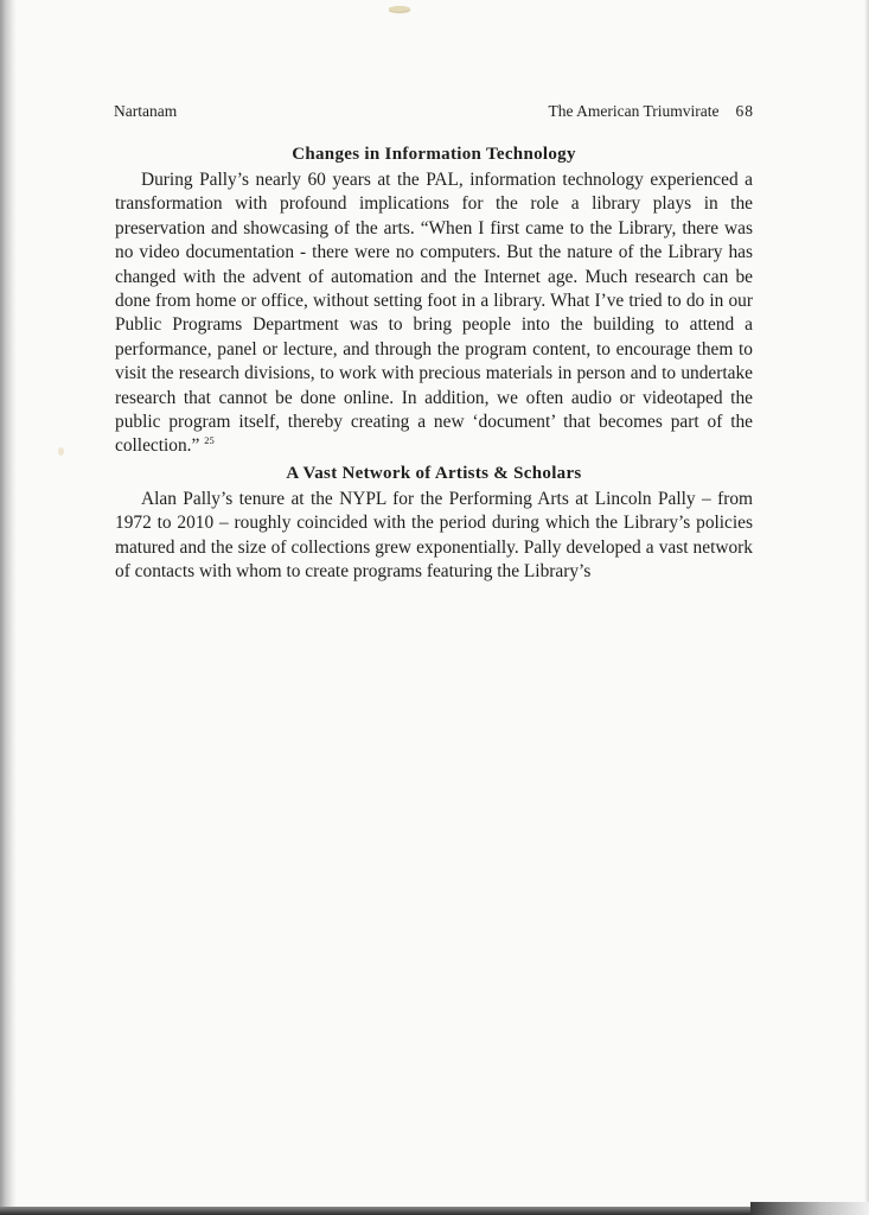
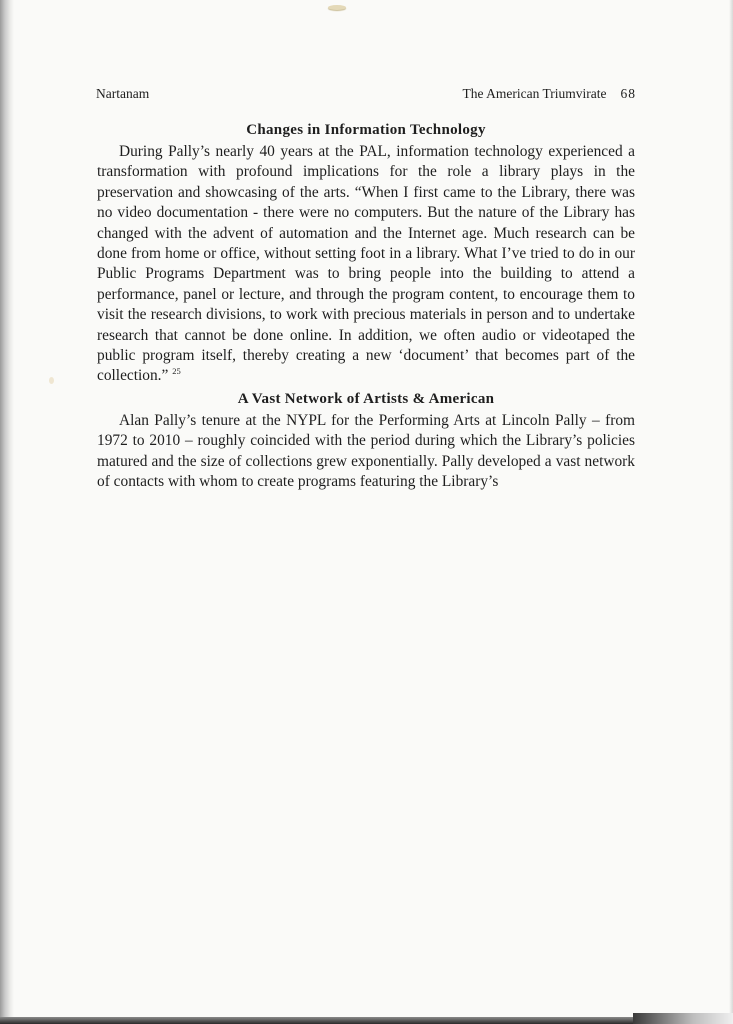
  Nartanam
  The American Triumvirate 68
  Changes in Information Technology
- During Pally’s nearly 60 years at the PAL, information technology experienced a transformation with profound implications for the role a library plays in the preservation and showcasing of the arts. “When I first came to the Library, there was no video documentation - there were no computers. But the nature of the Library has changed with the advent of automation and the Internet age. Much research can be done from home or office, without setting foot in a library. What I’ve tried to do in our Public Programs Department was to bring people into the building to attend a performance, panel or lecture, and through the program content, to encourage them to visit the research divisions, to work with precious materials in person and to undertake research that cannot be done online. In addition, we often audio or videotaped the public program itself, thereby creating a new ‘document’ that becomes part of the collection.” 25
+ During Pally’s nearly 40 years at the PAL, information technology experienced a transformation with profound implications for the role a library plays in the preservation and showcasing of the arts. “When I first came to the Library, there was no video documentation - there were no computers. But the nature of the Library has changed with the advent of automation and the Internet age. Much research can be done from home or office, without setting foot in a library. What I’ve tried to do in our Public Programs Department was to bring people into the building to attend a performance, panel or lecture, and through the program content, to encourage them to visit the research divisions, to work with precious materials in person and to undertake research that cannot be done online. In addition, we often audio or videotaped the public program itself, thereby creating a new ‘document’ that becomes part of the collection.” 25
- A Vast Network of Artists & Scholars
+ A Vast Network of Artists & American
  Alan Pally’s tenure at the NYPL for the Performing Arts at Lincoln Pally – from 1972 to 2010 – roughly coincided with the period during which the Library’s policies matured and the size of collections grew exponentially. Pally developed a vast network of contacts with whom to create programs featuring the Library’s
